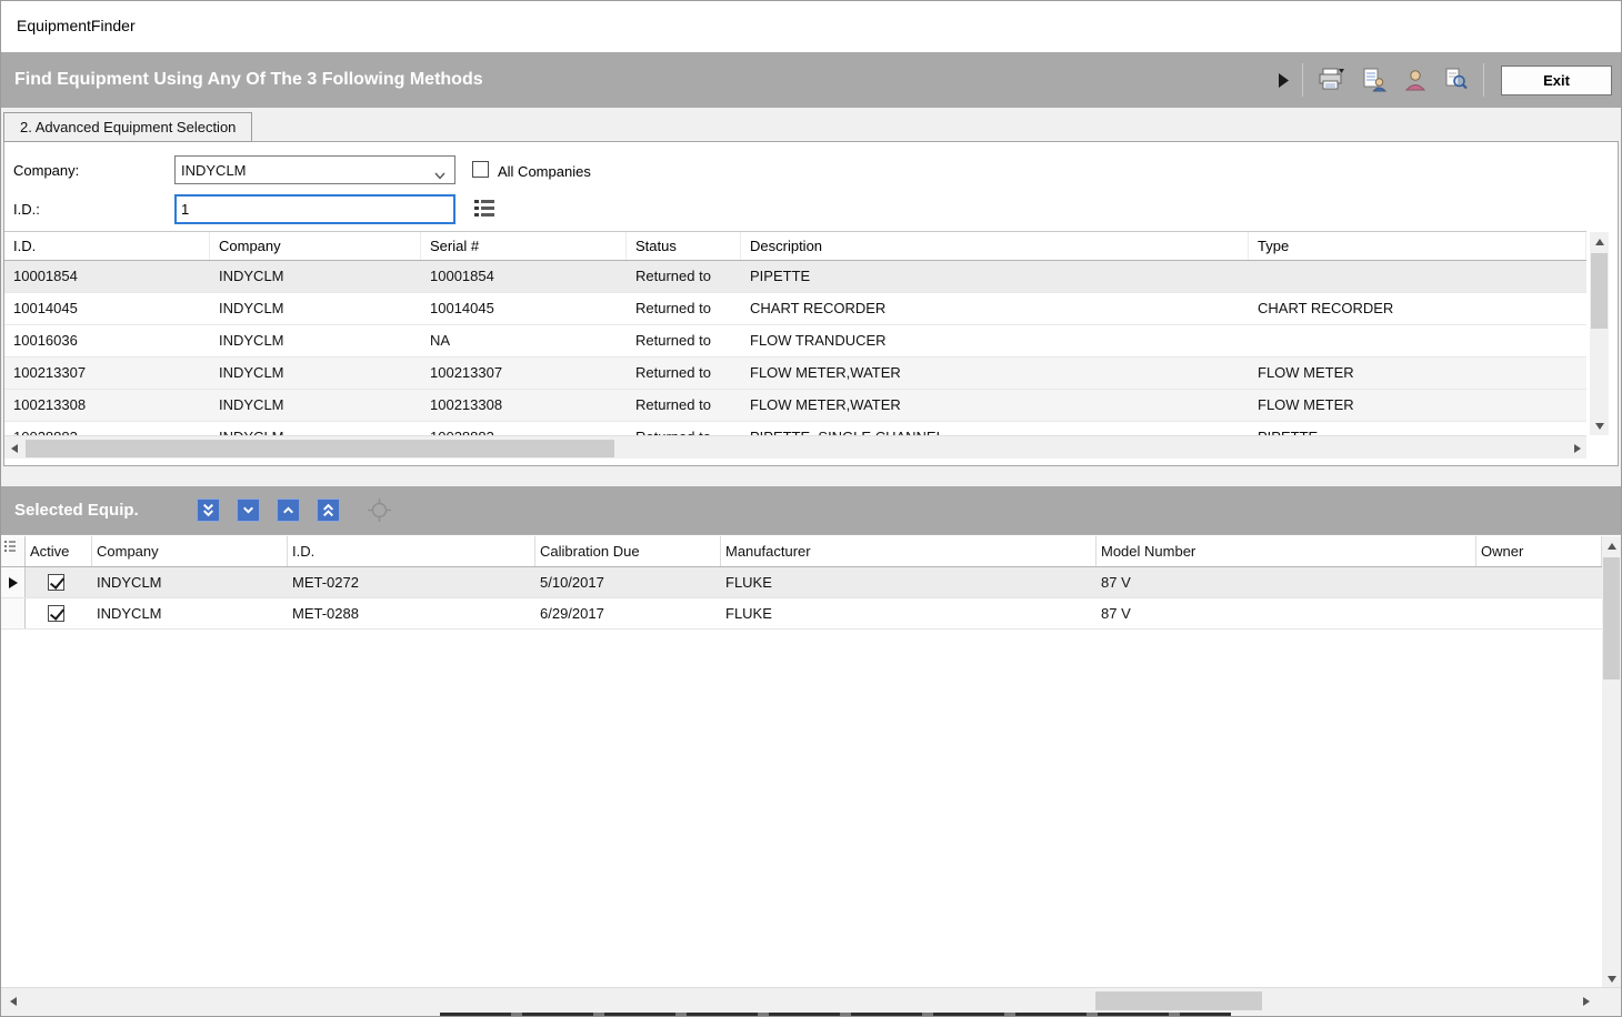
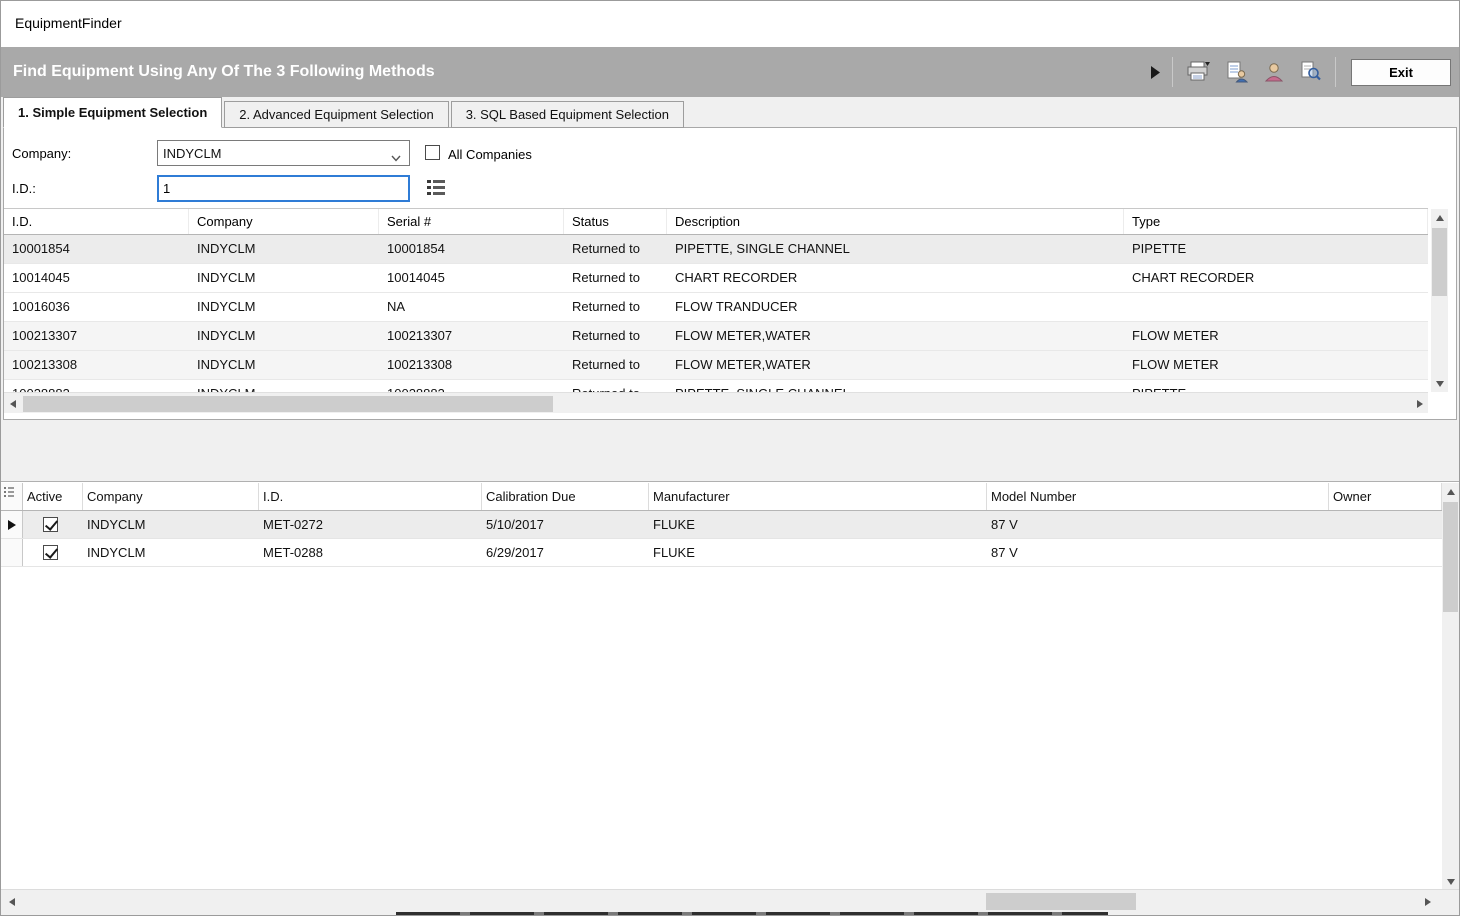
  EquipmentFinder
  Find Equipment Using Any Of The 3 Following Methods
  Exit
+ 1. Simple Equipment Selection
  2. Advanced Equipment Selection
+ 3. SQL Based Equipment Selection
  Company:
  INDYCLM
  All Companies
  I.D.:
  1
  I.D.
  Company
  Serial #
  Status
  Description
  Type
  10001854
  INDYCLM
  10001854
  Returned to
+ PIPETTE, SINGLE CHANNEL
  PIPETTE
  10014045
  INDYCLM
  10014045
  Returned to
  CHART RECORDER
  CHART RECORDER
  10016036
  INDYCLM
  NA
  Returned to
  FLOW TRANDUCER
  100213307
  INDYCLM
  100213307
  Returned to
  FLOW METER,WATER
  FLOW METER
  100213308
  INDYCLM
  100213308
  Returned to
  FLOW METER,WATER
  FLOW METER
- Selected Equip.
  Active
  Company
  I.D.
  Calibration Due
  Manufacturer
  Model Number
  Owner
  INDYCLM
  MET-0272
  5/10/2017
  FLUKE
  87 V
  INDYCLM
  MET-0288
  6/29/2017
  FLUKE
  87 V
